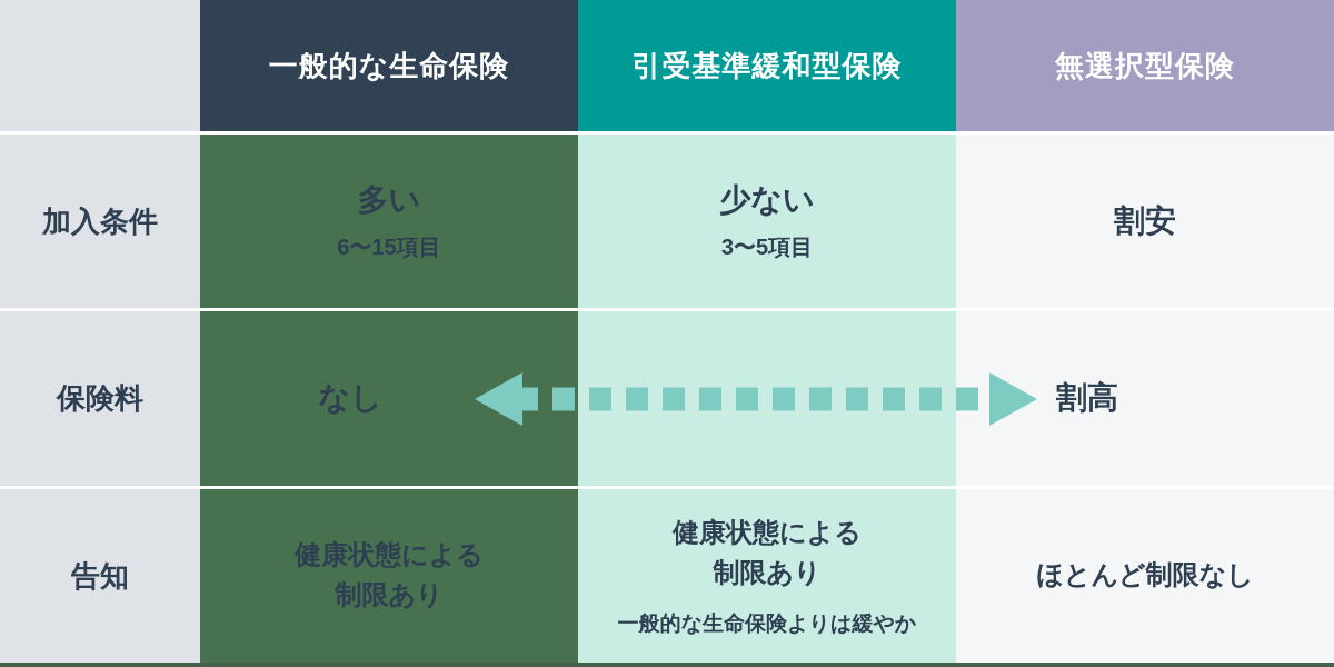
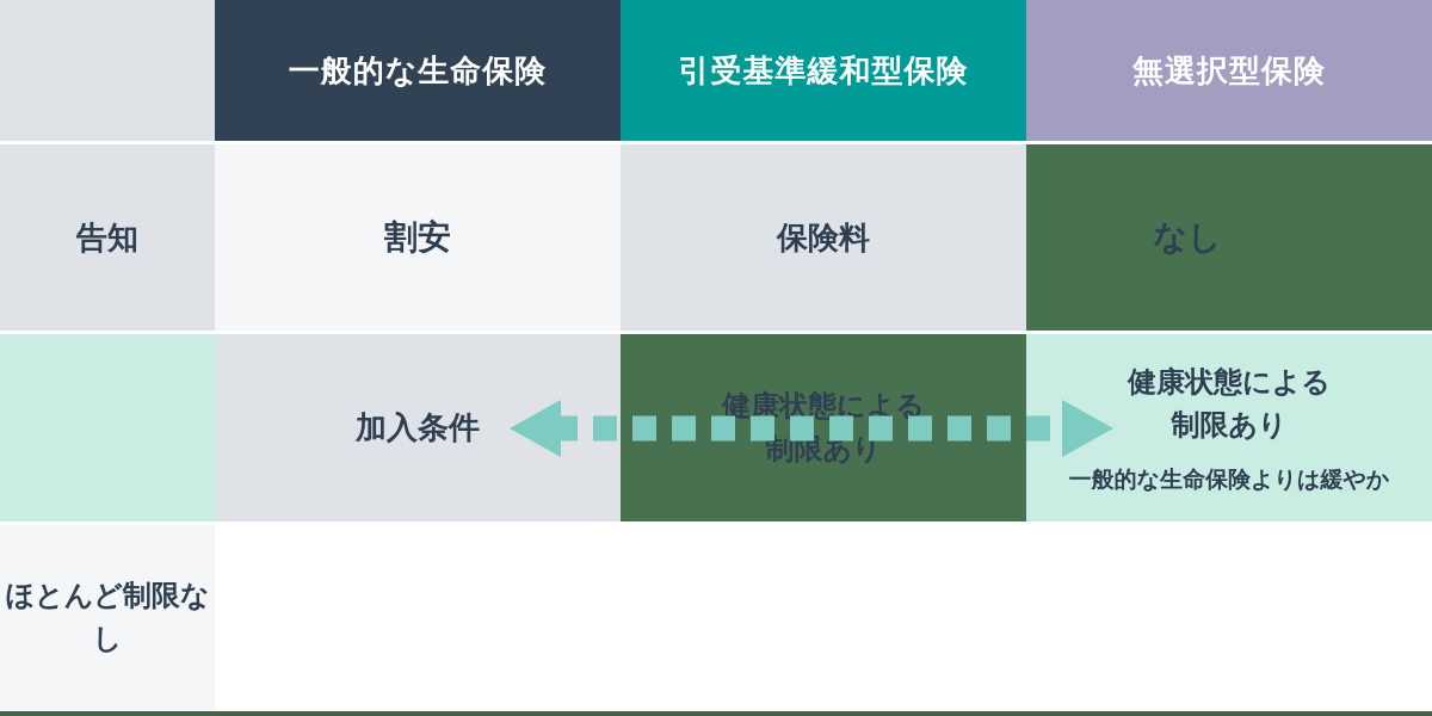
  一般的な生命保険
  引受基準緩和型保険
  無選択型保険
- 加入条件
+ 告知
- 多い
- 6〜15項目
- 少ない
- 3〜5項目
  割安
  保険料
  なし
- 割高
- 告知
+ 加入条件
  健康状態による
  制限あり
  健康状態による
  制限あり
  一般的な生命保険よりは緩やか
  ほとんど制限なし
